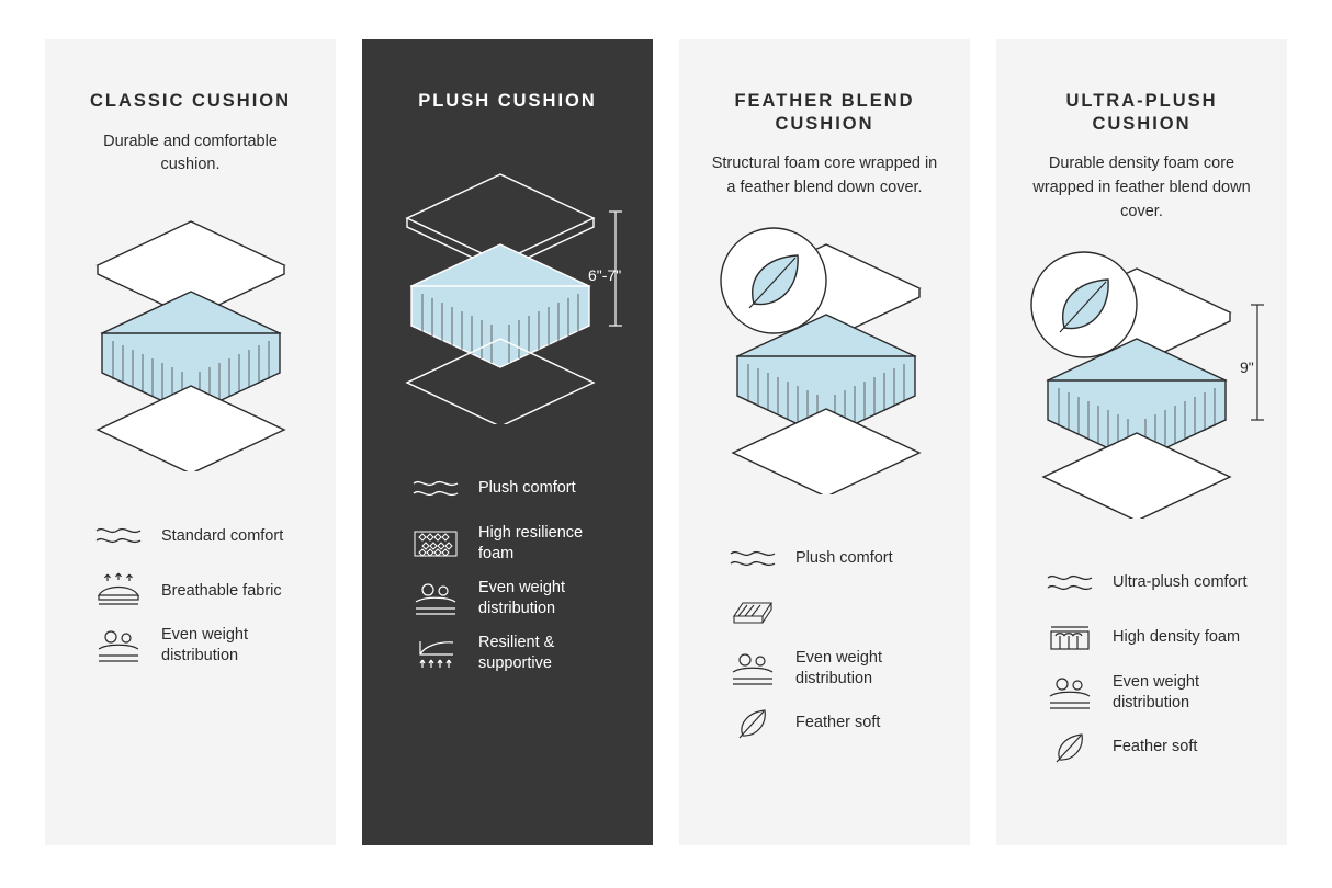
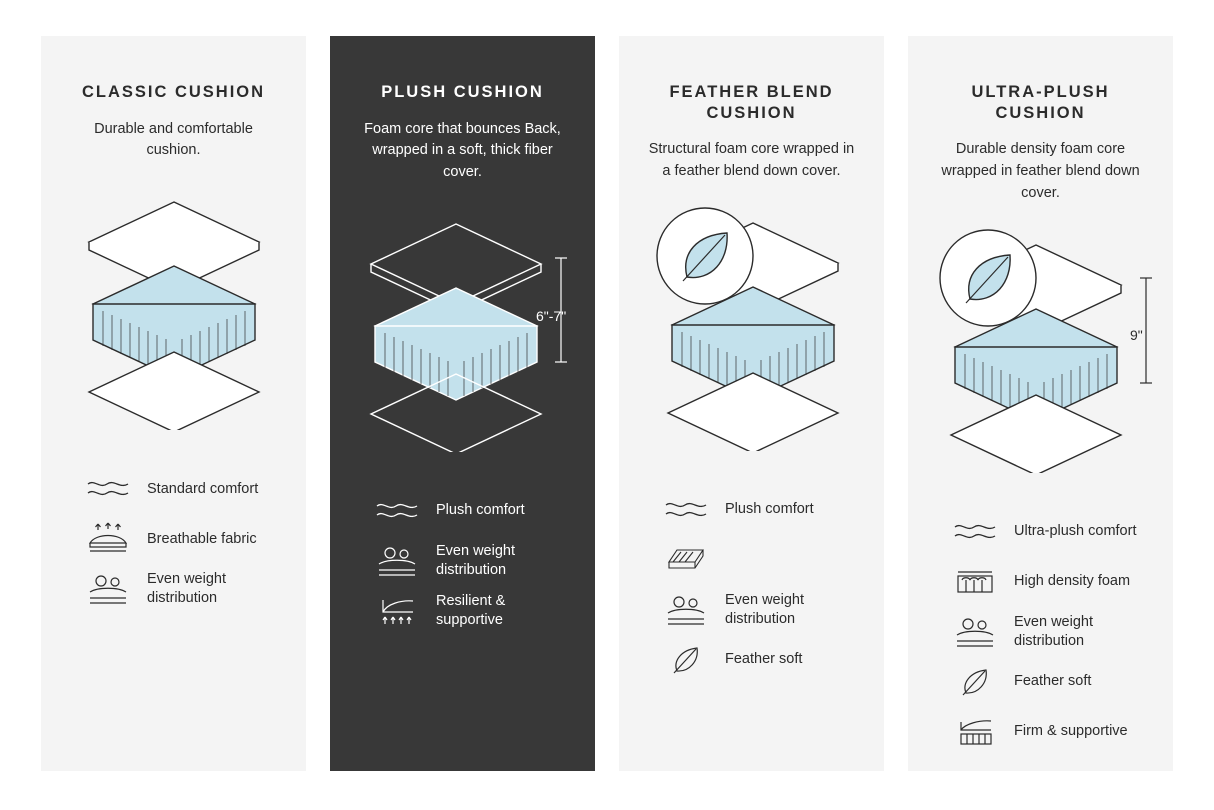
  CLASSIC CUSHION
  Durable and comfortable cushion.
  Standard comfort
  Breathable fabric
  Even weight distribution
  PLUSH CUSHION
+ Foam core that bounces Back, wrapped in a soft, thick fiber cover.
  6"-7"
  Plush comfort
- High resilience foam
  Even weight distribution
  Resilient & supportive
  FEATHER BLEND CUSHION
  Structural foam core wrapped in a feather blend down cover.
  Plush comfort
  Even weight distribution
  Feather soft
  ULTRA-PLUSH CUSHION
  Durable density foam core wrapped in feather blend down cover.
  9"
  Ultra-plush comfort
  High density foam
  Even weight distribution
  Feather soft
+ Firm & supportive
